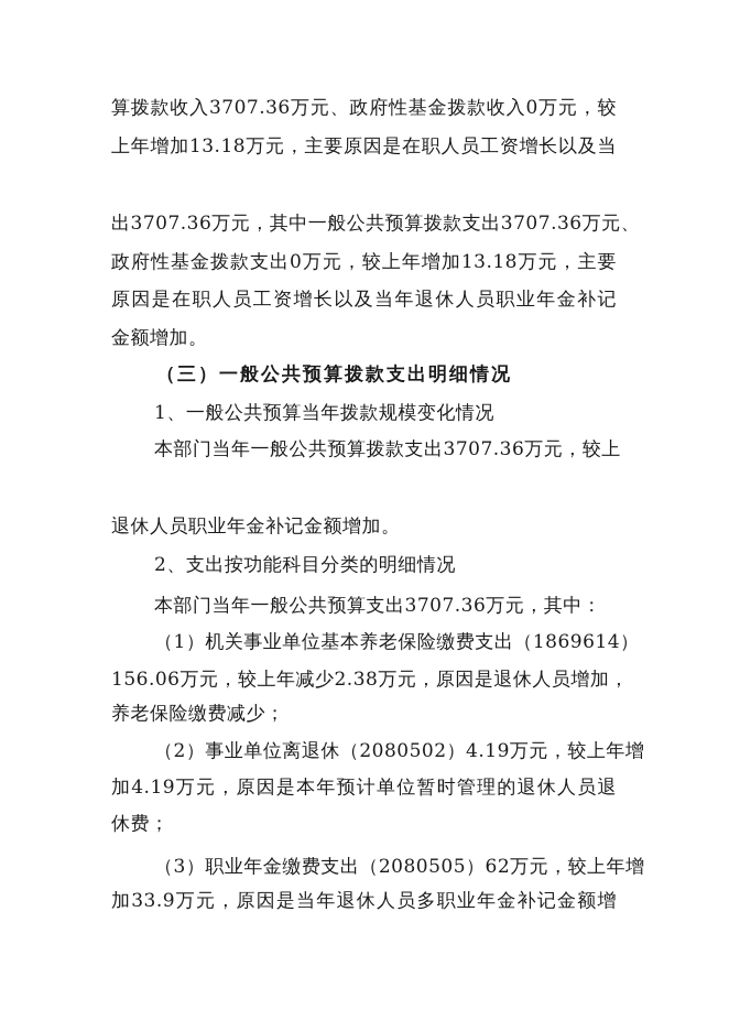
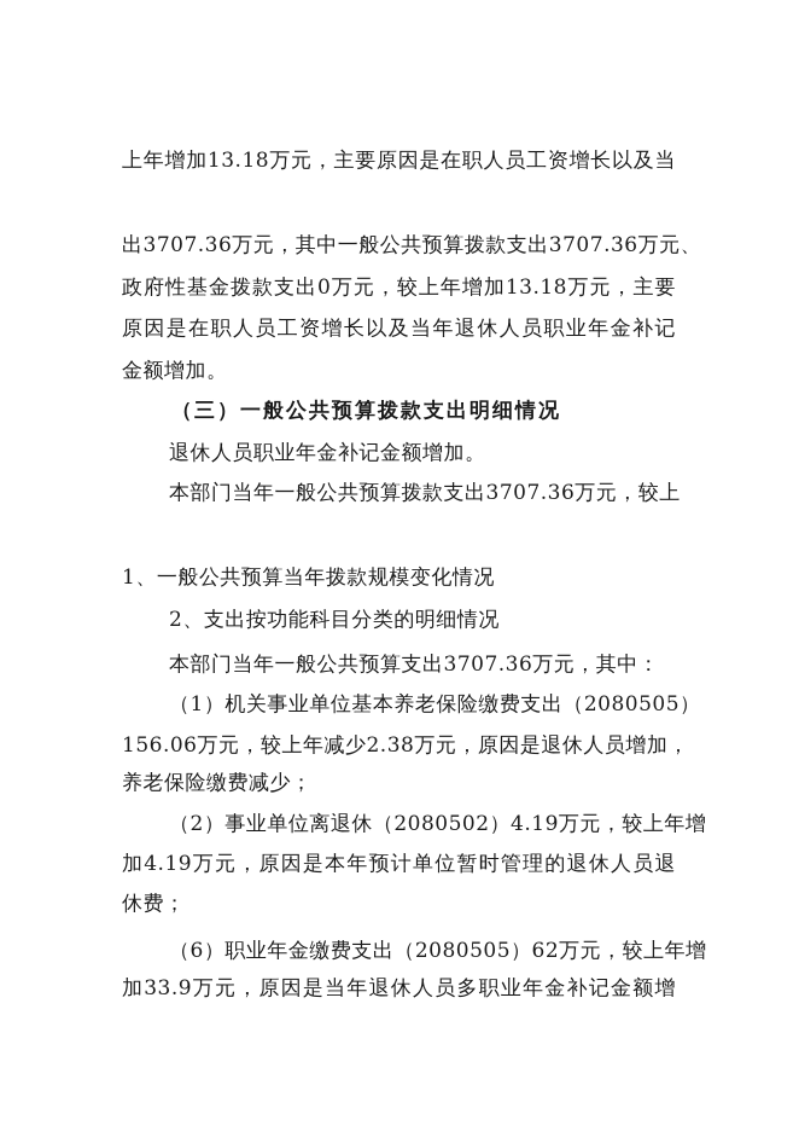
- 算拨款收入3707.36万元、政府性基金拨款收入0万元，较
  上年增加13.18万元，主要原因是在职人员工资增长以及当
  出3707.36万元，其中一般公共预算拨款支出3707.36万元、
  政府性基金拨款支出0万元，较上年增加13.18万元，主要
  原因是在职人员工资增长以及当年退休人员职业年金补记
  金额增加。
  （三）一般公共预算拨款支出明细情况
- 1、一般公共预算当年拨款规模变化情况
+ 退休人员职业年金补记金额增加。
  本部门当年一般公共预算拨款支出3707.36万元，较上
- 退休人员职业年金补记金额增加。
+ 1、一般公共预算当年拨款规模变化情况
  2、支出按功能科目分类的明细情况
  本部门当年一般公共预算支出3707.36万元，其中：
- （1）机关事业单位基本养老保险缴费支出（1869614）
+ （1）机关事业单位基本养老保险缴费支出（2080505）
  156.06万元，较上年减少2.38万元，原因是退休人员增加，
  养老保险缴费减少；
  （2）事业单位离退休（2080502）4.19万元，较上年增
  加4.19万元，原因是本年预计单位暂时管理的退休人员退
  休费；
- （3）职业年金缴费支出（2080505）62万元，较上年增
+ （6）职业年金缴费支出（2080505）62万元，较上年增
  加33.9万元，原因是当年退休人员多职业年金补记金额增
